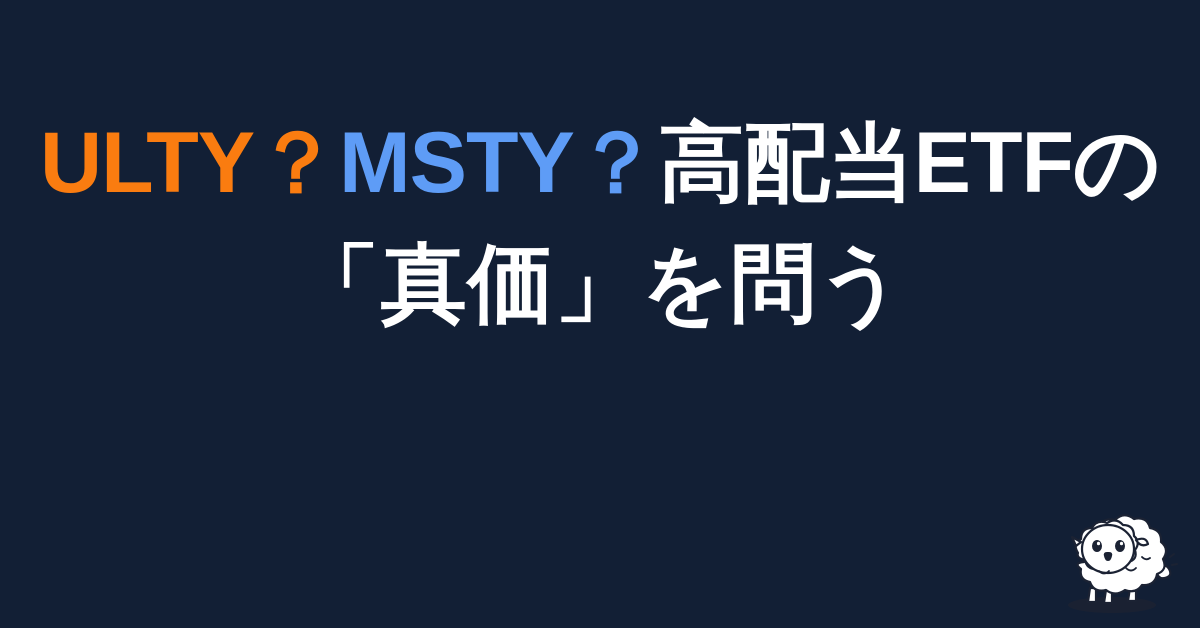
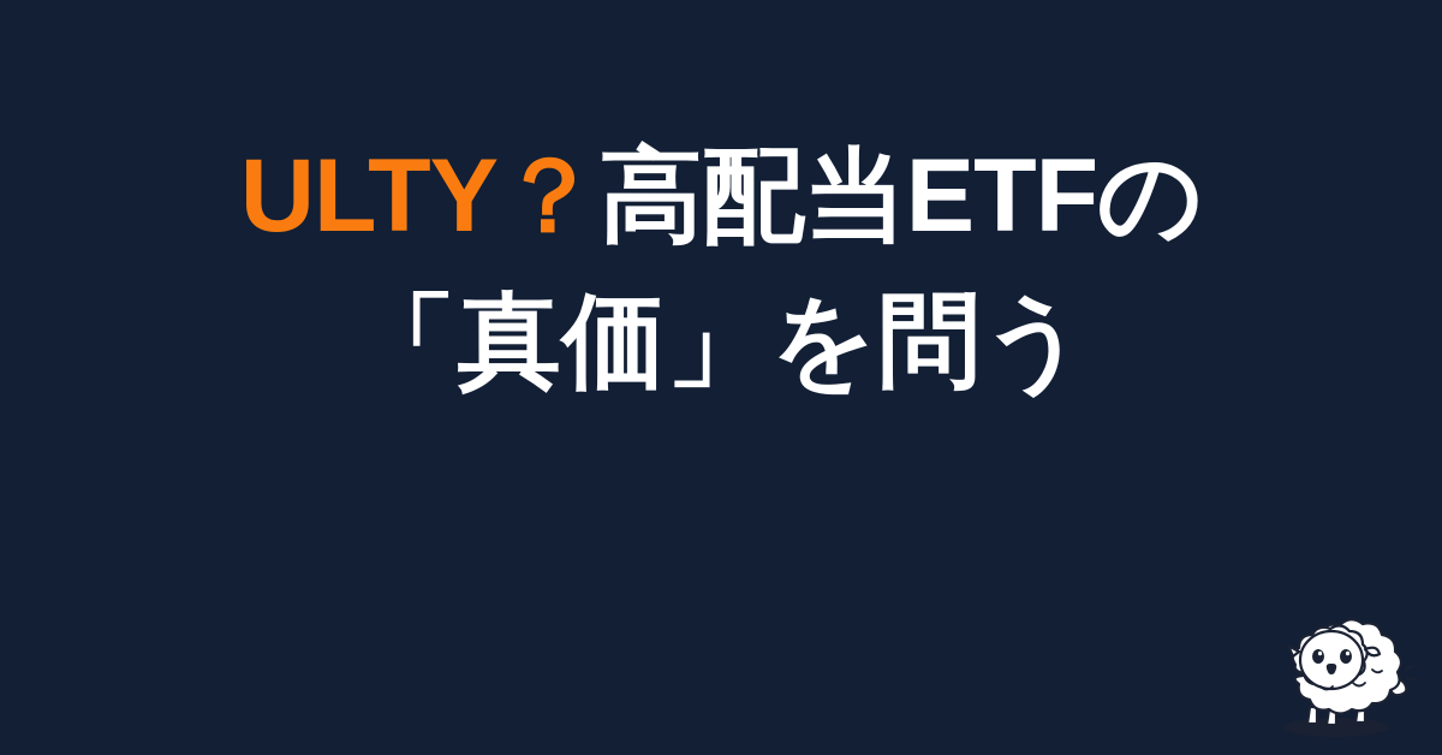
  ULTY？
- MSTY？
  高配当ETFの
  「真価」を問う
